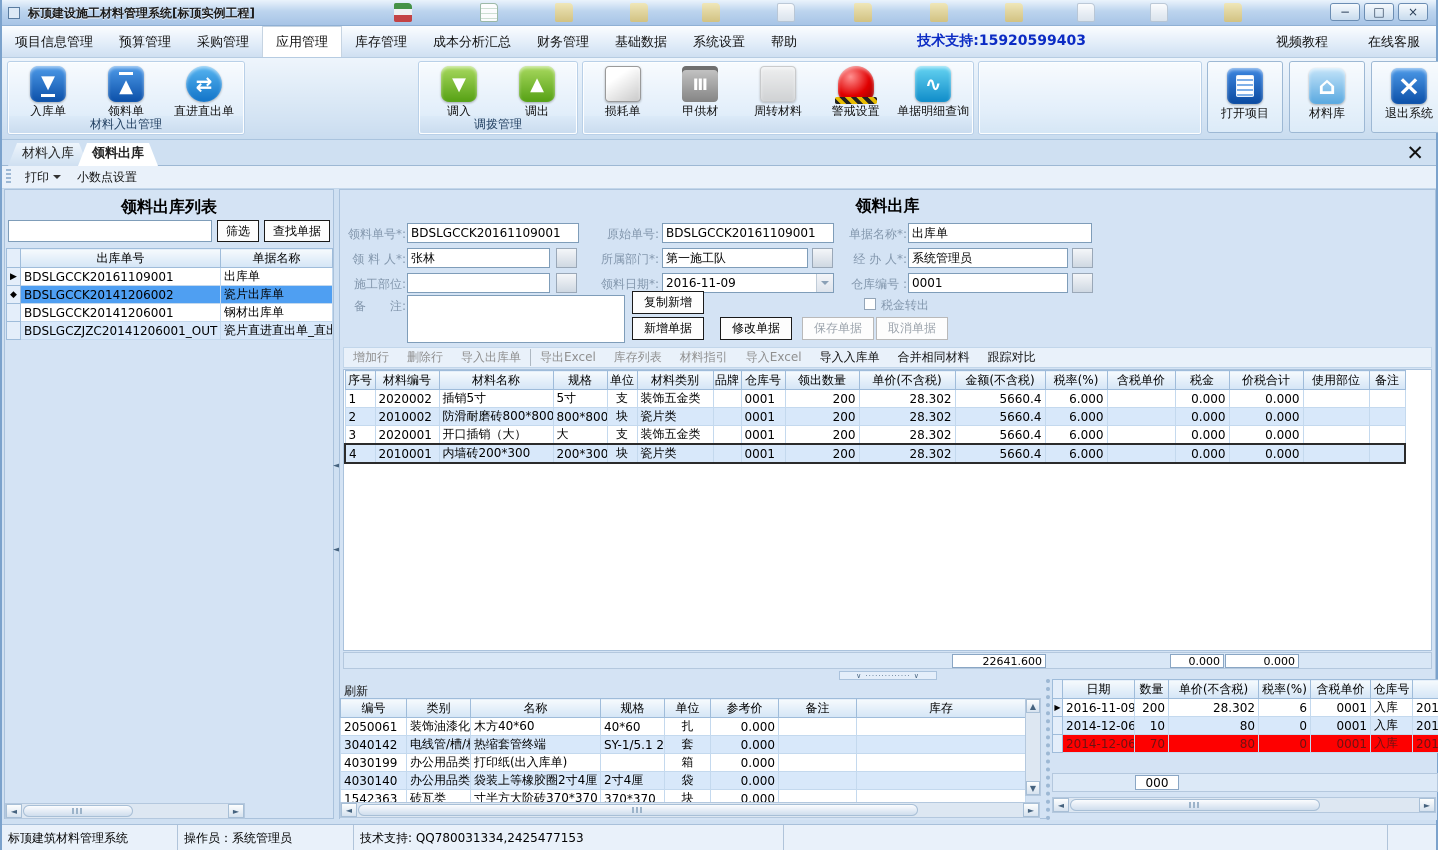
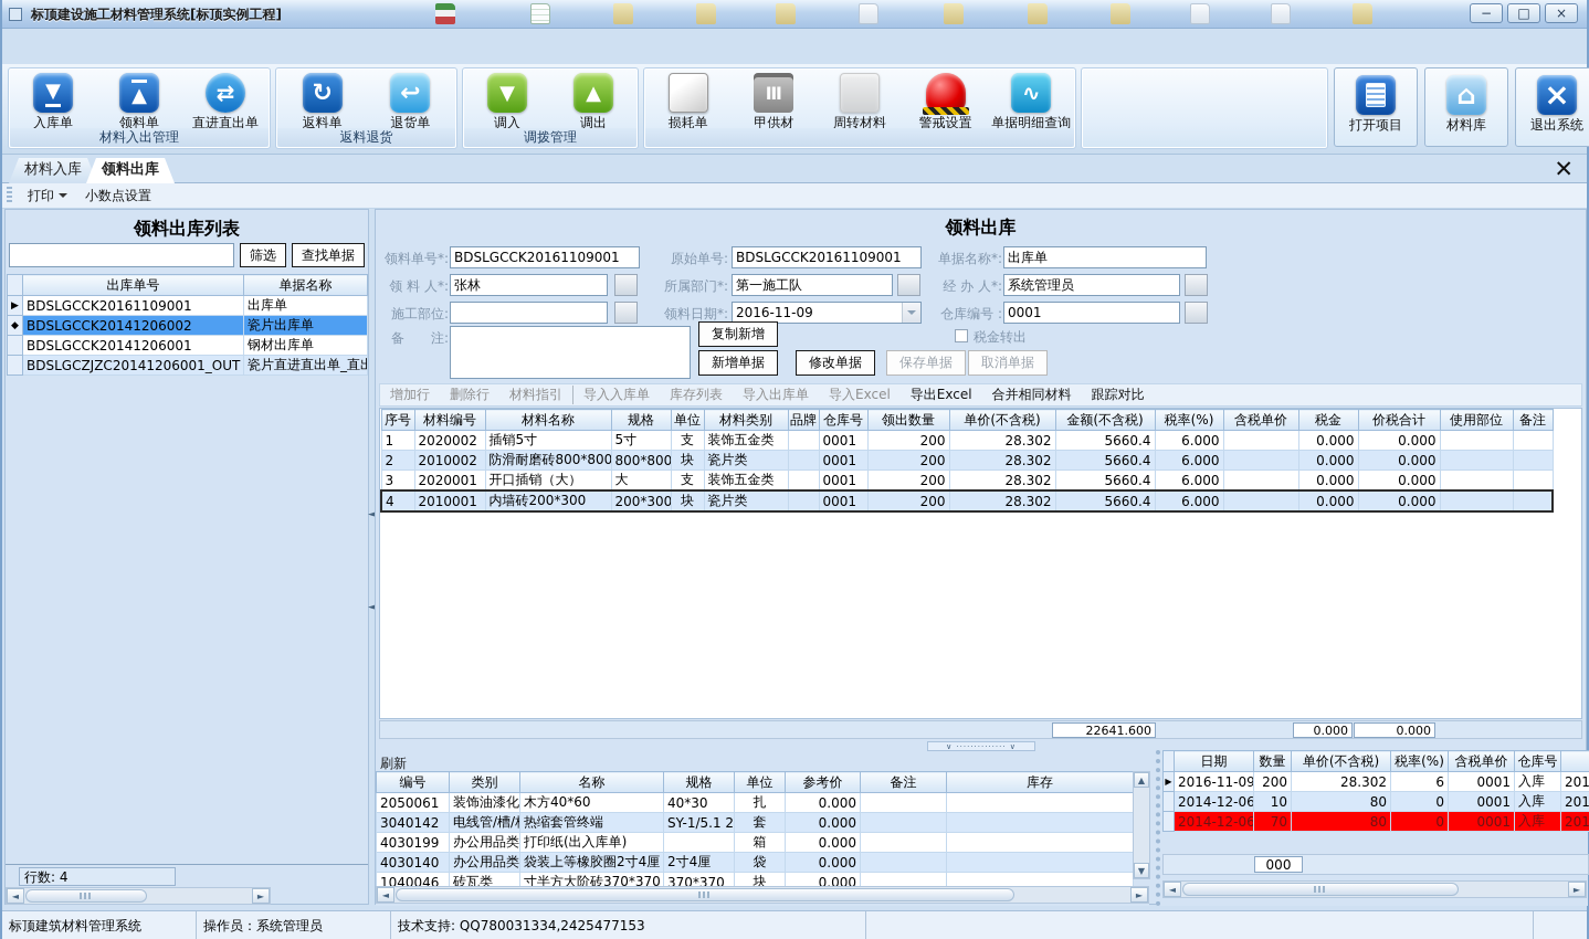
  标顶建设施工材料管理系统[标顶实例工程]
  −
  □
  ×
- 项目信息管理
- 预算管理
- 采购管理
- 应用管理
- 库存管理
- 成本分析汇总
- 财务管理
- 基础数据
- 系统设置
- 帮助
- 技术支持:15920599403
- 视频教程
- 在线客服
  入库单
  领料单
  直进直出单
  材料入出管理
+ 返料单
+ 退货单
+ 返料退货
  调入
  调出
  调拨管理
  损耗单
  甲供材
  周转材料
  警戒设置
  单据明细查询
  打开项目
  材料库
  退出系统
  材料入库
  领料出库
  ✕
  打印
  小数点设置
  领料出库列表
  筛选
  查找单据
  	出库单号	单据名称
  ▶	BDSLGCCK20161109001	出库单
  ◆	BDSLGCCK20141206002	瓷片出库单
  	BDSLGCCK20141206001	钢材出库单
  	BDSLGCZJZC20141206001_OUT	瓷片直进直出单_直出
+ 行数: 4
  ◄
  ►
  ◄
  ◄
  领料出库
  领料单号*:
  BDSLGCCK20161109001
  原始单号:
  BDSLGCCK20161109001
  单据名称*:
  出库单
  领 料 人*:
  张林
  所属部门*:
  第一施工队
  经 办 人*:
  系统管理员
  施工部位:
  领料日期*:
  2016-11-09
  仓库编号 :
  0001
  备 注:
  税金转出
  复制新增
  新增单据
  修改单据
  保存单据
  取消单据
  增加行
  删除行
- 导入出库单
+ 材料指引
- 导出Excel
+ 导入入库单
  库存列表
- 材料指引
+ 导入出库单
  导入Excel
- 导入入库单
+ 导出Excel
  合并相同材料
  跟踪对比
  	序号	材料编号	材料名称	规格	单位	材料类别	品牌	仓库号	领出数量	单价(不含税)	金额(不含税)	税率(%)	含税单价	税金	价税合计	使用部位	备注
  1	2020002	插销5寸	5寸	支	装饰五金类		0001	200	28.302	5660.4	6.000		0.000	0.000
  2	2010002	防滑耐磨砖800*800	800*800	块	瓷片类		0001	200	28.302	5660.4	6.000		0.000	0.000
  3	2020001	开口插销（大）	大	支	装饰五金类		0001	200	28.302	5660.4	6.000		0.000	0.000
  4	2010001	内墙砖200*300	200*300	块	瓷片类		0001	200	28.302	5660.4	6.000		0.000	0.000
  22641.600
  0.000
  0.000
  ∨ ·············· ∨
  刷新
  	编号	类别	名称	规格	单位	参考价	备注	库存
- 2050061	装饰油漆化	木方40*60	40*60	扎	0.000
+ 2050061	装饰油漆化	木方40*60	40*30	扎	0.000
  3040142	电线管/槽/	热缩套管终端	SY-1/5.1 2	套	0.000
  4030199	办公用品类	打印纸(出入库单)		箱	0.000
  4030140	办公用品类	袋装上等橡胶圈2寸4厘	2寸4厘	袋	0.000
- 1542363	砖瓦类	寸半方大阶砖370*370	370*370	块	0.000
+ 1040046	砖瓦类	寸半方大阶砖370*370	370*370	块	0.000
  ▲
  ▼
  ◄
  ►
  	日期	数量	单价(不含税)	税率(%)	含税单价	仓库号
  ▶	2016-11-09	200	28.302	6	0001	入库	201
  	2014-12-06	10	80	0	0001	入库	201
  	2014-12-06	70	80	0	0001	入库	201
  000
  ◄
  ►
  标顶建筑材料管理系统
  操作员：系统管理员
  技术支持: QQ780031334,2425477153
